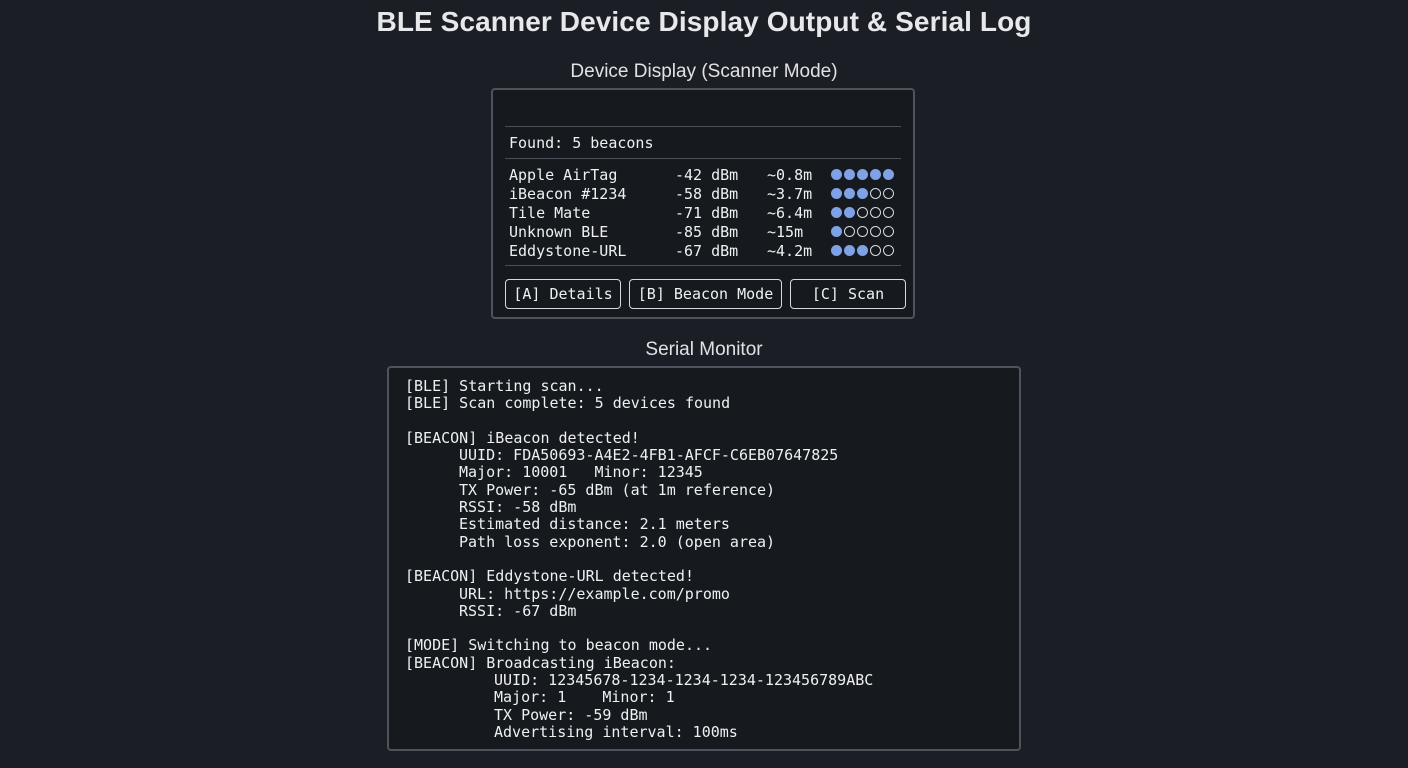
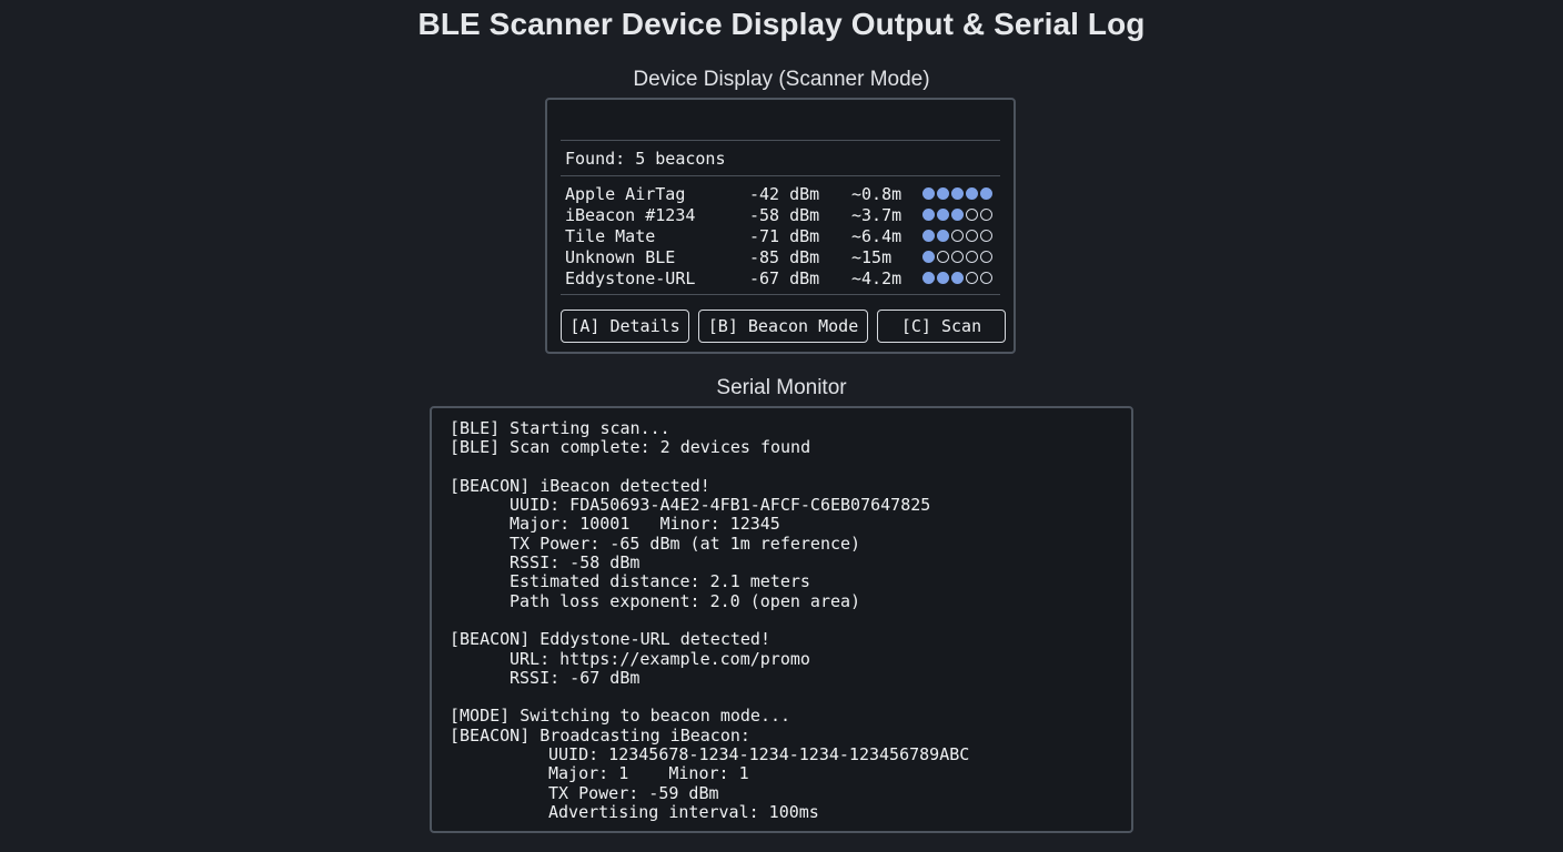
  BLE Scanner Device Display Output & Serial Log
  Device Display (Scanner Mode)
  Found: 5 beacons
  Apple AirTag
  -42 dBm
  ~0.8m
  iBeacon #1234
  -58 dBm
  ~3.7m
  Tile Mate
  -71 dBm
  ~6.4m
  Unknown BLE
  -85 dBm
  ~15m
  Eddystone-URL
  -67 dBm
  ~4.2m
  [A] Details
  [B] Beacon Mode
  [C] Scan
  Serial Monitor
  [BLE] Starting scan...
- [BLE] Scan complete: 5 devices found
+ [BLE] Scan complete: 2 devices found
  [BEACON] iBeacon detected!
  UUID: FDA50693-A4E2-4FB1-AFCF-C6EB07647825
  Major: 10001 Minor: 12345
  TX Power: -65 dBm (at 1m reference)
  RSSI: -58 dBm
  Estimated distance: 2.1 meters
  Path loss exponent: 2.0 (open area)
  [BEACON] Eddystone-URL detected!
  URL: https://example.com/promo
  RSSI: -67 dBm
  [MODE] Switching to beacon mode...
  [BEACON] Broadcasting iBeacon:
  UUID: 12345678-1234-1234-1234-123456789ABC
  Major: 1 Minor: 1
  TX Power: -59 dBm
  Advertising interval: 100ms
